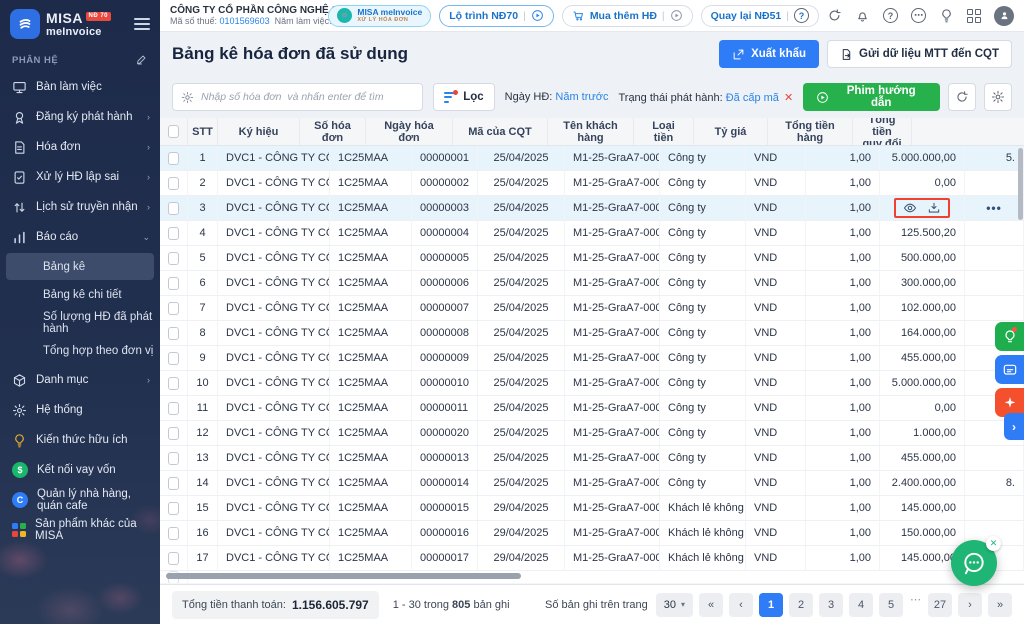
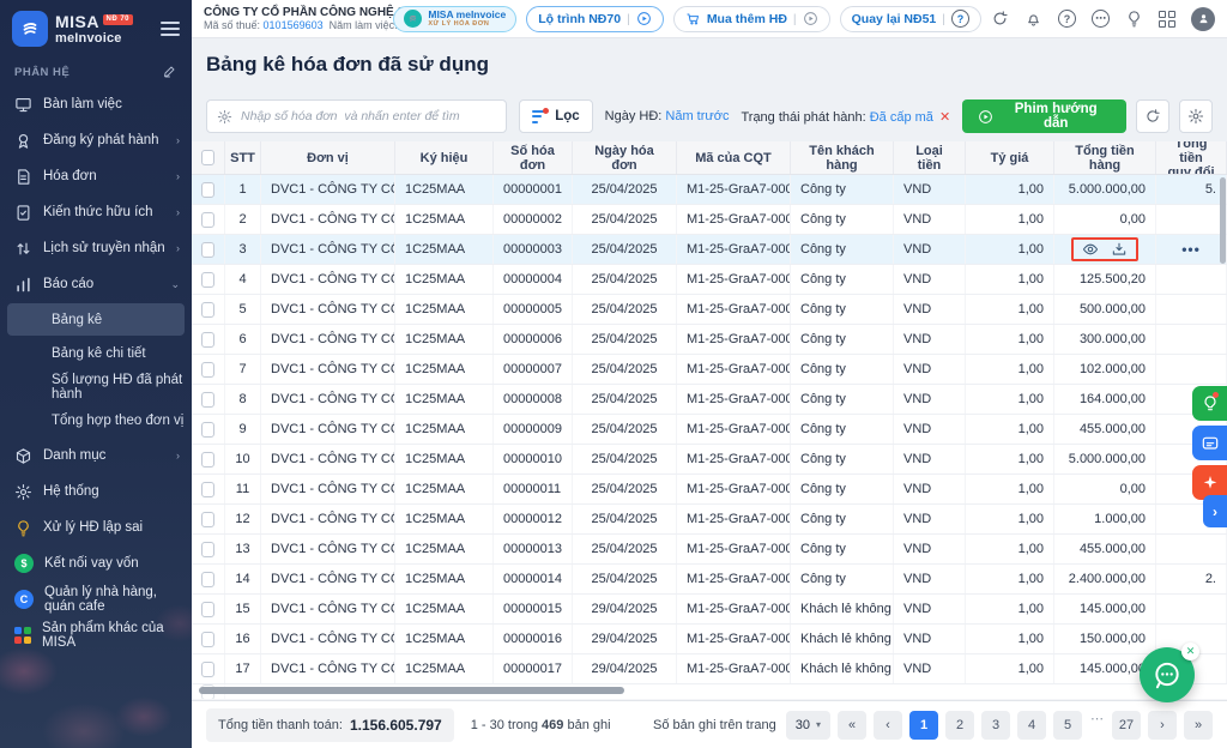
  MISA
  meInvoice
  PHÂN HỆ
  Bàn làm việc
  Đăng ký phát hành
  ›
  Hóa đơn
  ›
- Xử lý HĐ lập sai
+ Kiến thức hữu ích
  ›
  Lịch sử truyền nhận
  ›
  Báo cáo
  ⌄
  Bảng kê
  Bảng kê chi tiết
  Số lượng HĐ đã phát hành
  Tổng hợp theo đơn vị
  Danh mục
  ›
  Hệ thống
- Kiến thức hữu ích
+ Xử lý HĐ lập sai
  $
  Kết nối vay vốn
  C
  Quản lý nhà hàng, quán cafe
  Sản phẩm khác của MISA
  CÔNG TY CỔ PHẦN CÔNG NGHỆ
  Mã số thuế: 0101569603 Năm làm việc
  MISA meInvoice
  Lộ trình NĐ70
  |
  Mua thêm HĐ
  |
  Quay lại NĐ51
  |
  ?
  ?
  ⋯
  Bảng kê hóa đơn đã sử dụng
- Xuất khẩu
- Gửi dữ liệu MTT đến CQT
  Nhập số hóa đơn và nhấn enter để tìm
  Lọc
  Ngày HĐ: Năm trước
  Trạng thái phát hành: Đã cấp mã ✕
  Phim hướng dẫn
  STT
+ Đơn vị
  Ký hiệu
  Số hóa đơn
  Ngày hóa đơn
  Mã của CQT
  Tên khách hàng
  Loại tiền
  Tỷ giá
  Tổng tiền hàng
  Tổng tiền quy đổi
  1
  DVC1 - CÔNG TY C
  1C25MAA
  00000001
  25/04/2025
  M1-25-GraA7-000
  Công ty
  VND
  1,00
  5.000.000,00
  5.
  2
  DVC1 - CÔNG TY C
  1C25MAA
  00000002
  25/04/2025
  M1-25-GraA7-000
  Công ty
  VND
  1,00
  0,00
  3
  DVC1 - CÔNG TY C
  1C25MAA
  00000003
  25/04/2025
  M1-25-GraA7-000
  Công ty
  VND
  1,00
  •••
  4
  DVC1 - CÔNG TY C
  1C25MAA
  00000004
  25/04/2025
  M1-25-GraA7-000
  Công ty
  VND
  1,00
  125.500,20
  5
  DVC1 - CÔNG TY C
  1C25MAA
  00000005
  25/04/2025
  M1-25-GraA7-000
  Công ty
  VND
  1,00
  500.000,00
  6
  DVC1 - CÔNG TY C
  1C25MAA
  00000006
  25/04/2025
  M1-25-GraA7-000
  Công ty
  VND
  1,00
  300.000,00
  7
  DVC1 - CÔNG TY C
  1C25MAA
  00000007
  25/04/2025
  M1-25-GraA7-000
  Công ty
  VND
  1,00
  102.000,00
  8
  DVC1 - CÔNG TY C
  1C25MAA
  00000008
  25/04/2025
  M1-25-GraA7-000
  Công ty
  VND
  1,00
  164.000,00
  9
  DVC1 - CÔNG TY C
  1C25MAA
  00000009
  25/04/2025
  M1-25-GraA7-000
  Công ty
  VND
  1,00
  455.000,00
  10
  DVC1 - CÔNG TY C
  1C25MAA
  00000010
  25/04/2025
  M1-25-GraA7-000
  Công ty
  VND
  1,00
  5.000.000,00
  11
  DVC1 - CÔNG TY C
  1C25MAA
  00000011
  25/04/2025
  M1-25-GraA7-000
  Công ty
  VND
  1,00
  0,00
  12
  DVC1 - CÔNG TY C
  1C25MAA
- 00000020
+ 00000012
  25/04/2025
  M1-25-GraA7-000
  Công ty
  VND
  1,00
  1.000,00
  13
  DVC1 - CÔNG TY C
  1C25MAA
  00000013
  25/04/2025
  M1-25-GraA7-000
  Công ty
  VND
  1,00
  455.000,00
  14
  DVC1 - CÔNG TY C
  1C25MAA
  00000014
  25/04/2025
  M1-25-GraA7-000
  Công ty
  VND
  1,00
  2.400.000,00
- 8.
+ 2.
  15
  DVC1 - CÔNG TY C
  1C25MAA
  00000015
  29/04/2025
  M1-25-GraA7-000
  VND
  1,00
  145.000,00
  16
  DVC1 - CÔNG TY C
  1C25MAA
  00000016
  29/04/2025
  M1-25-GraA7-000
  VND
  1,00
  150.000,00
  17
  DVC1 - CÔNG TY C
  1C25MAA
  00000017
  29/04/2025
  M1-25-GraA7-000
  VND
  1,00
  145.000,0
  Tổng tiền thanh toán:
  1.156.605.797
- 1 - 30 trong 805 bản ghi
+ 1 - 30 trong 469 bản ghi
  Số bản ghi trên trang
  30
  ▾
  «
  ‹
  1
  2
  3
  4
  5
  ⋯
  27
  ›
  »
  ›
  ✕
